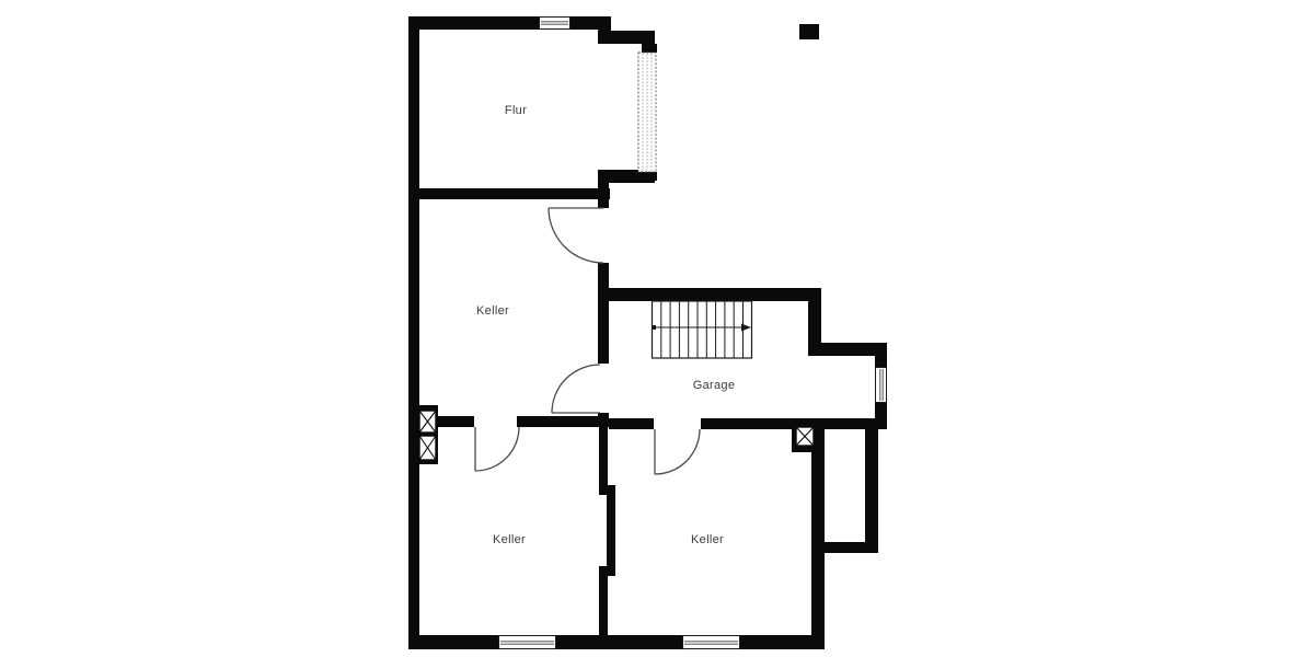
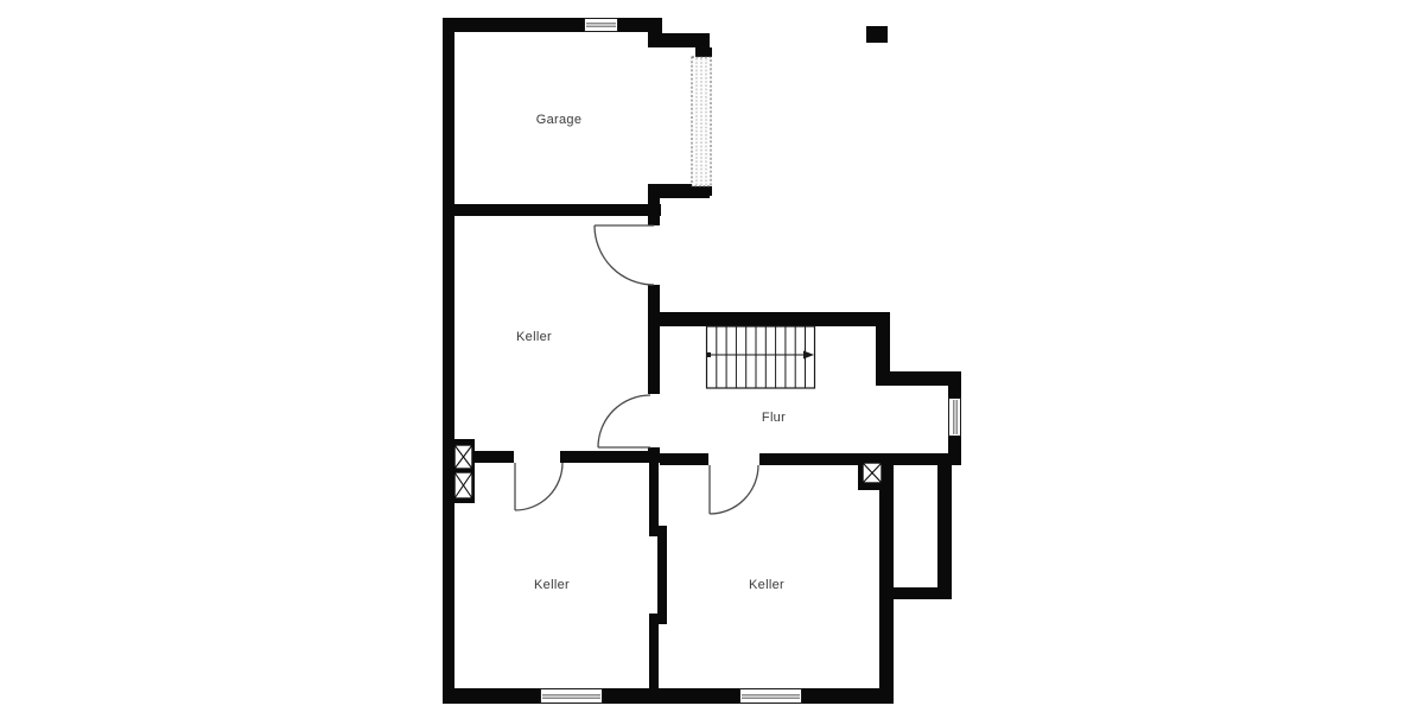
- Flur
+ Garage
  Keller
- Garage
+ Flur
  Keller
  Keller
